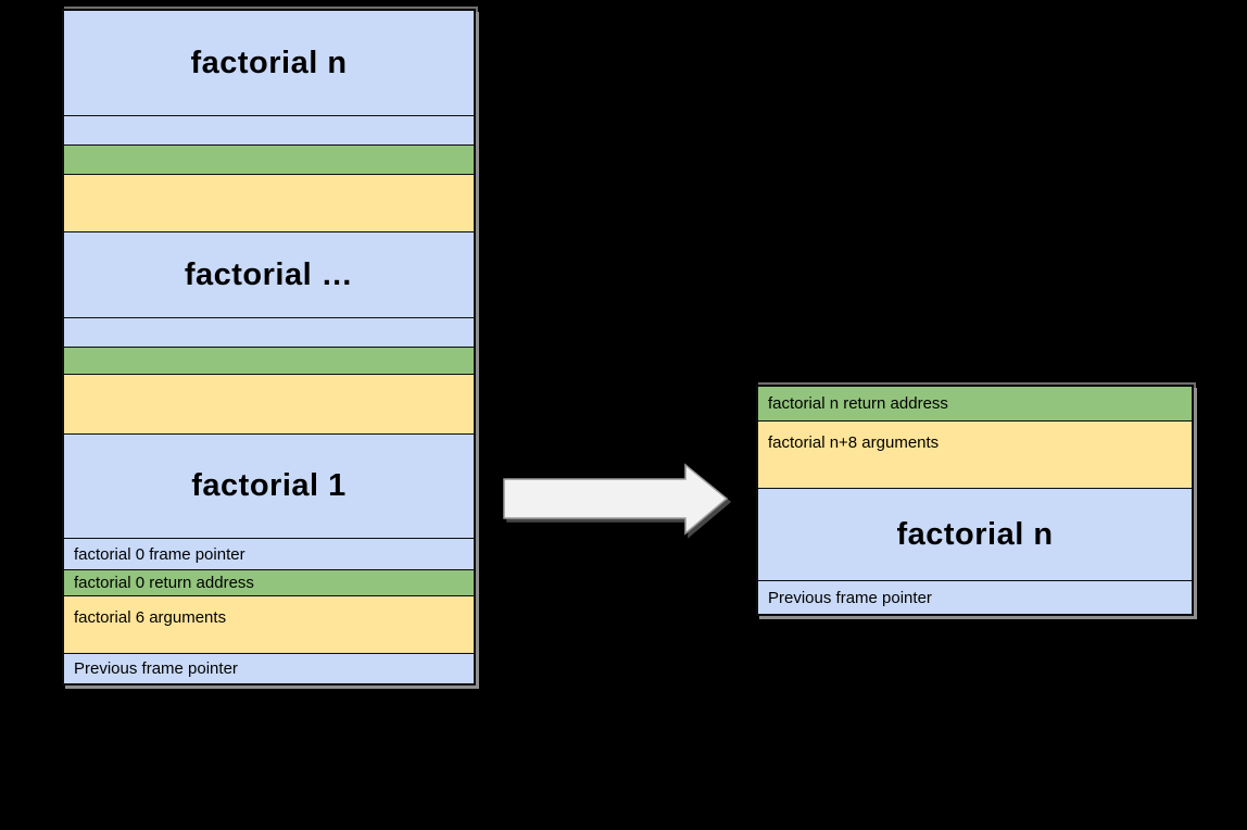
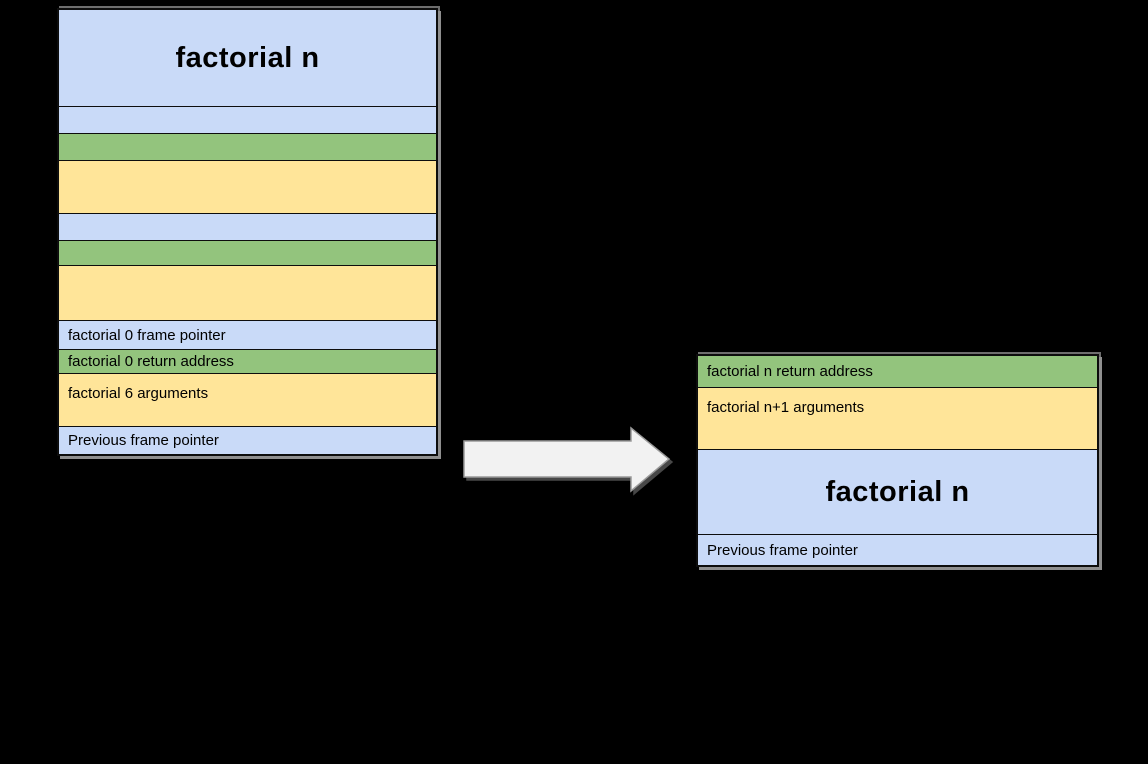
  factorial n
- factorial …
- factorial 1
  factorial 0 frame pointer
  factorial 0 return address
  factorial 6 arguments
  Previous frame pointer
  factorial n return address
- factorial n+8 arguments
+ factorial n+1 arguments
  factorial n
  Previous frame pointer
